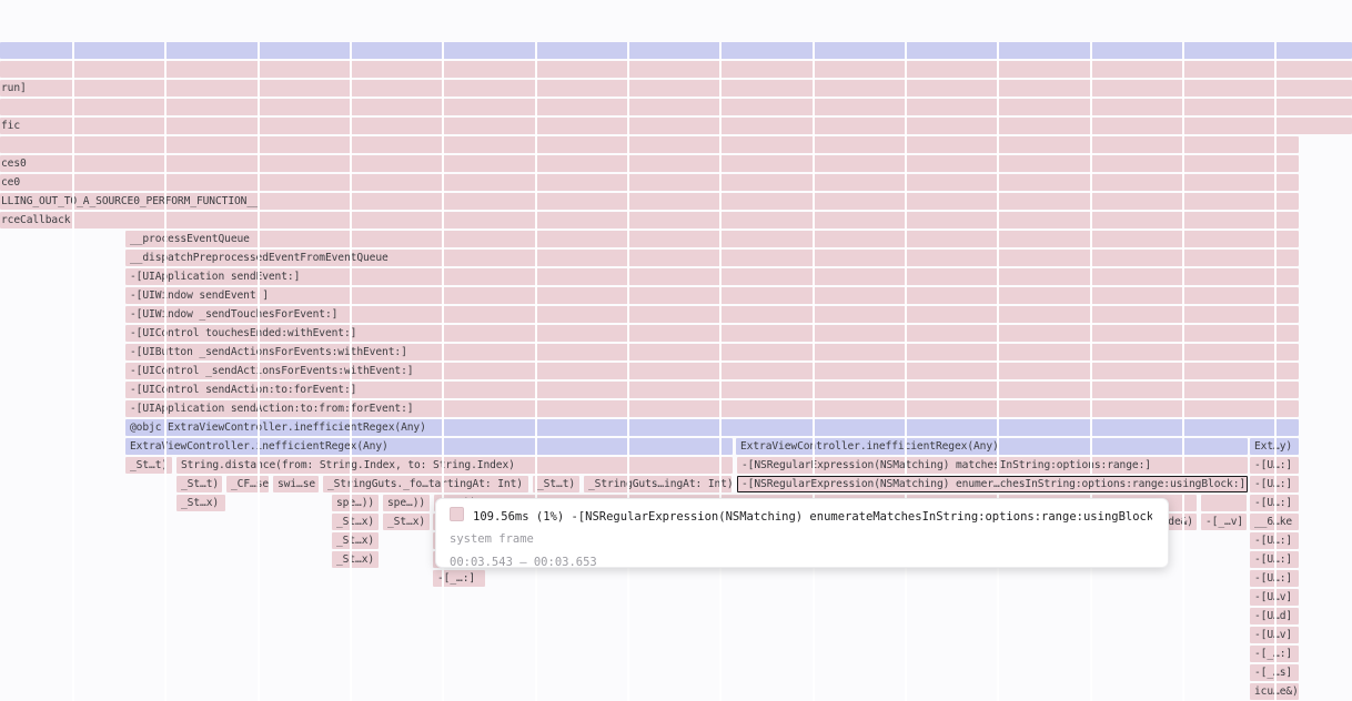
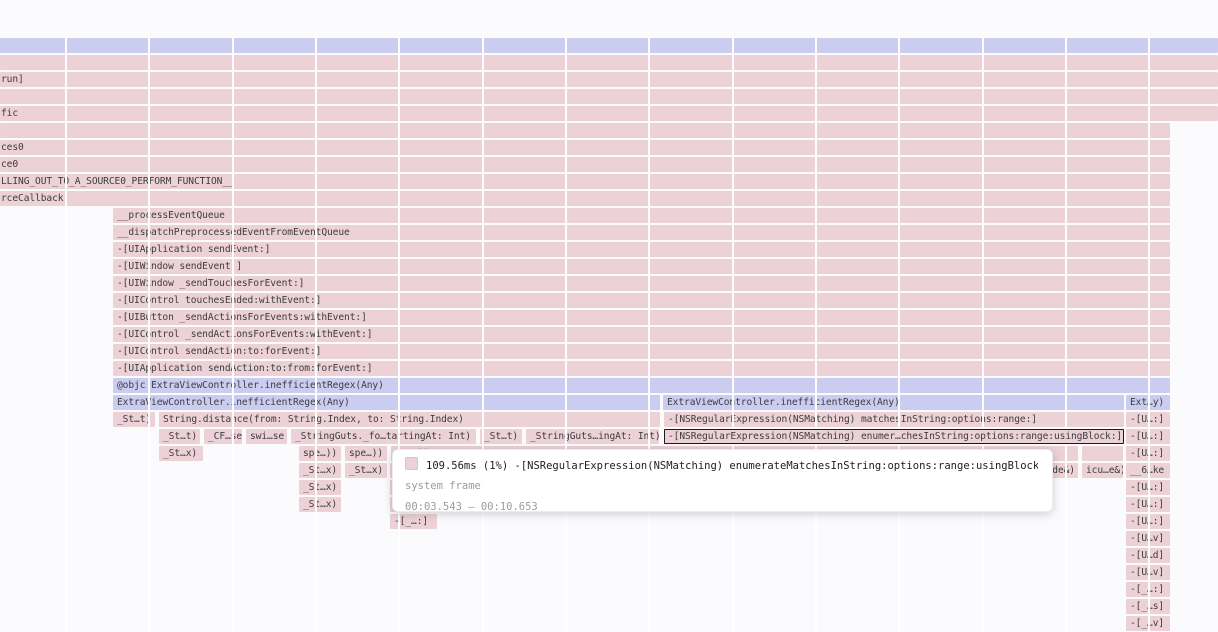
  run]
  fic
  ces0
  ce0
  LLING_OUT_T_A_SOURCE0_PERFORM_FUNCTION__
  rceCallback
  __proessEventQueue
  __disatchPreprocessdEventFromEventQueue
  -[UIAplication sendvent:]
  -[UIWndow sendEvent]
  -[UIWndow _sendToucesForEvent:]
  -[UICntrol touchesEded:withEvent:]
  -[UIBtton _sendActinsForEvents:withEvent:]
  -[UICntrol _sendActonsForEvents:withEvent:]
  -[UICntrol sendActin:to:forEvent:]
  -[UIAplication sendction:to:from:forEvent:]
  @objc ExtraViewContrller.inefficientRegex(Any)
  ExtraiewController.nefficientRegex(Any)
  ExtraViewCotroller.inefficientRegex(Any)
  Ext…y)
  _St…t
  String.distance(from: String.Index, to: Sring.Index)
  -[NSRegularxpression(NSMatching) matcheInString:optios:range:]
  -[U…:]
  _St…t)
  _CF…se
  swi…se
  _StingGuts._fo…tartingAt: Int)
  _St…t)
  _StringGuts…ingAt: Int)
  -[NSRegularExpression(NSMatching) enumer…chesInString:options:range:usingBlock:]
  -[U…:]
  _St…x)
  spe…))
  spe…))
  -[U…:]
  _St…x)
  _St…x)
  de)
- -[_…v]
+ icu…e&)
  __6…ke
  _St…x)
  -[U…:]
  _St…x)
  -[U…:]
  -[_…:]
  -[U…:]
  -[U…v]
  -[U…d]
  -[U…v]
  -[_…:]
  -[_…s]
- icu…e&)
+ -[_…v]
  109.56ms (1%) -[NSRegularExpression(NSMatching) enumerateMatchesInString:options:range:usingBlock
  system frame
- 00:03.543 — 00:03.653
+ 00:03.543 — 00:10.653
